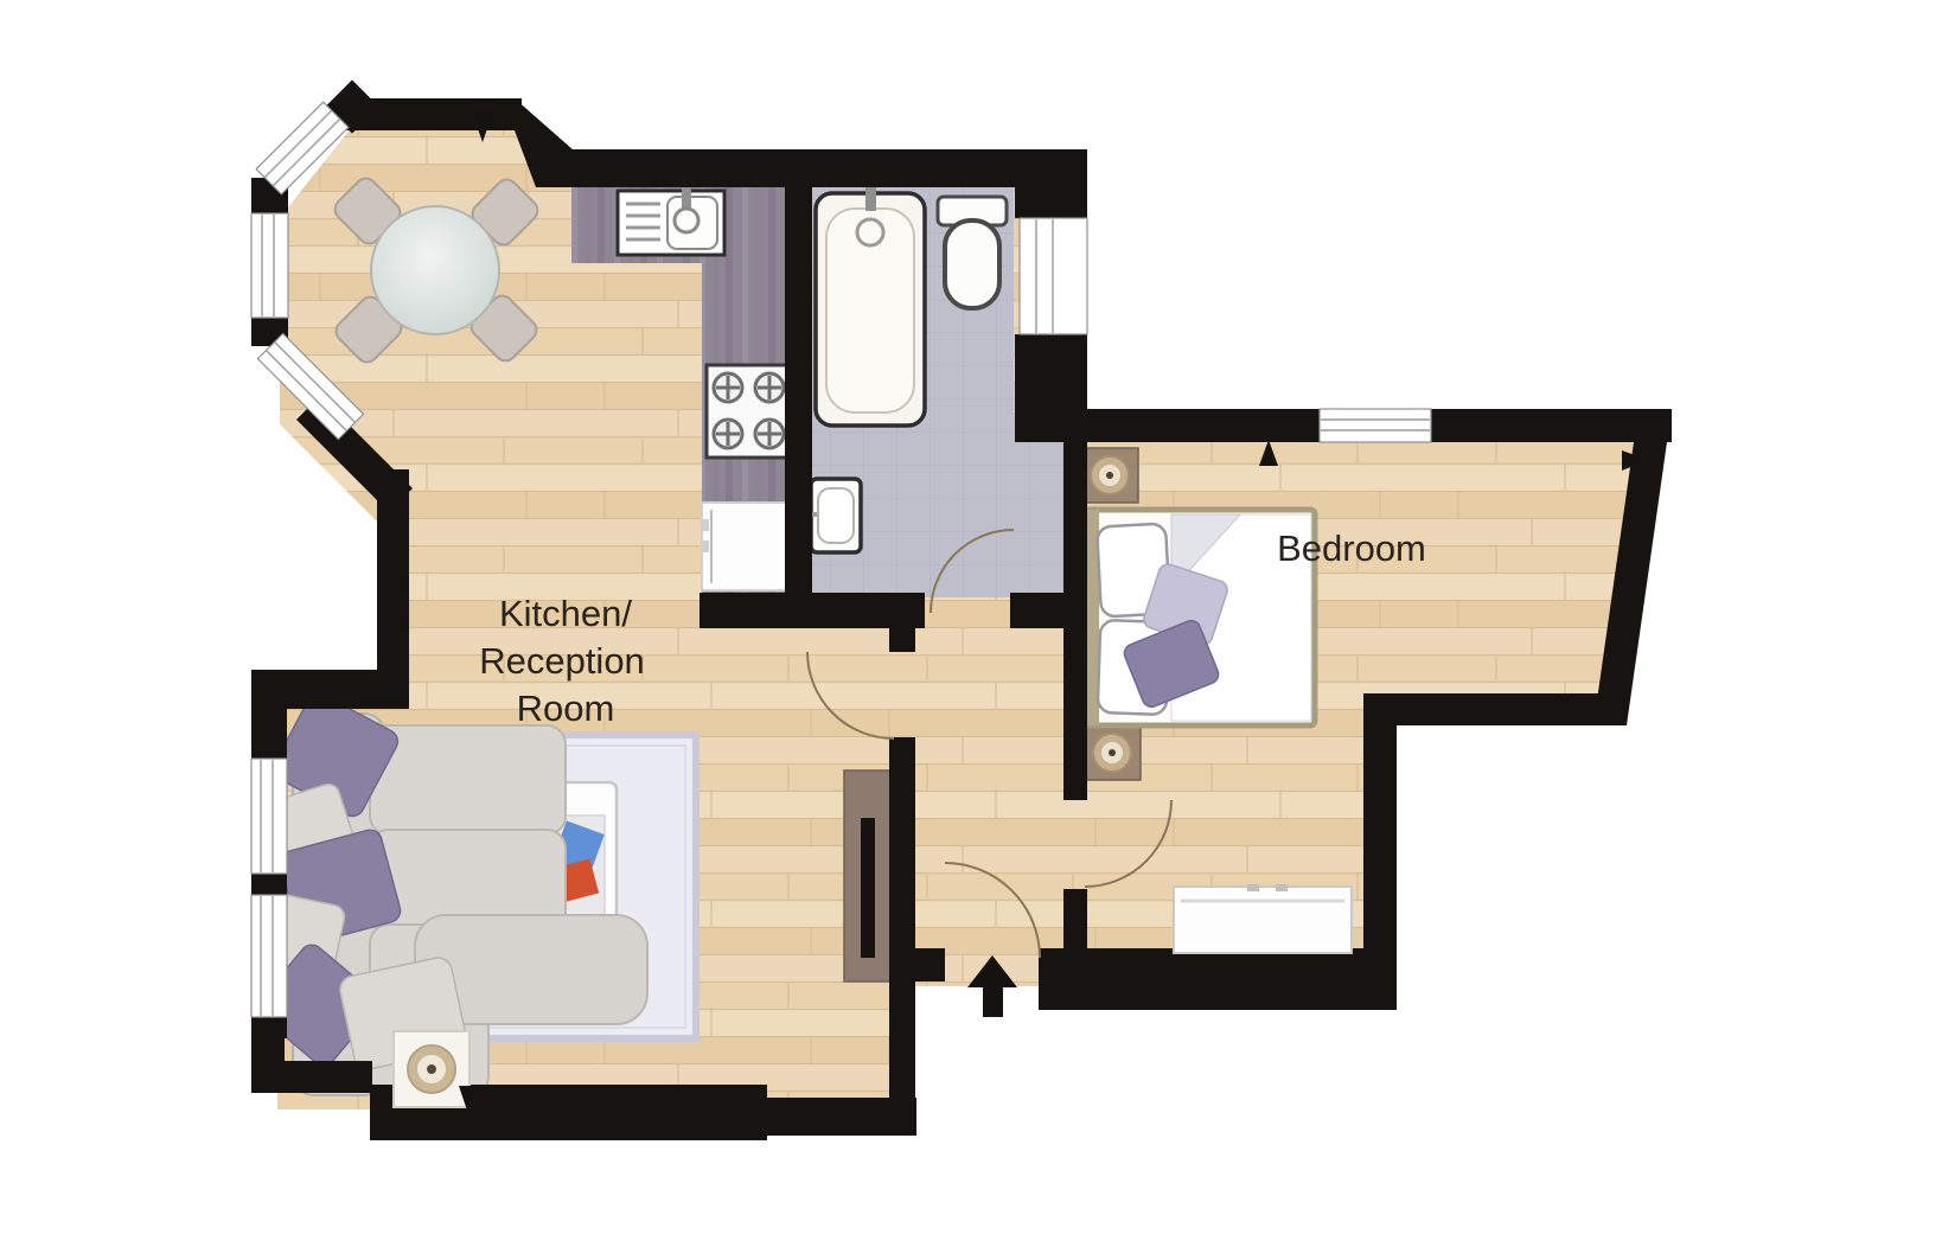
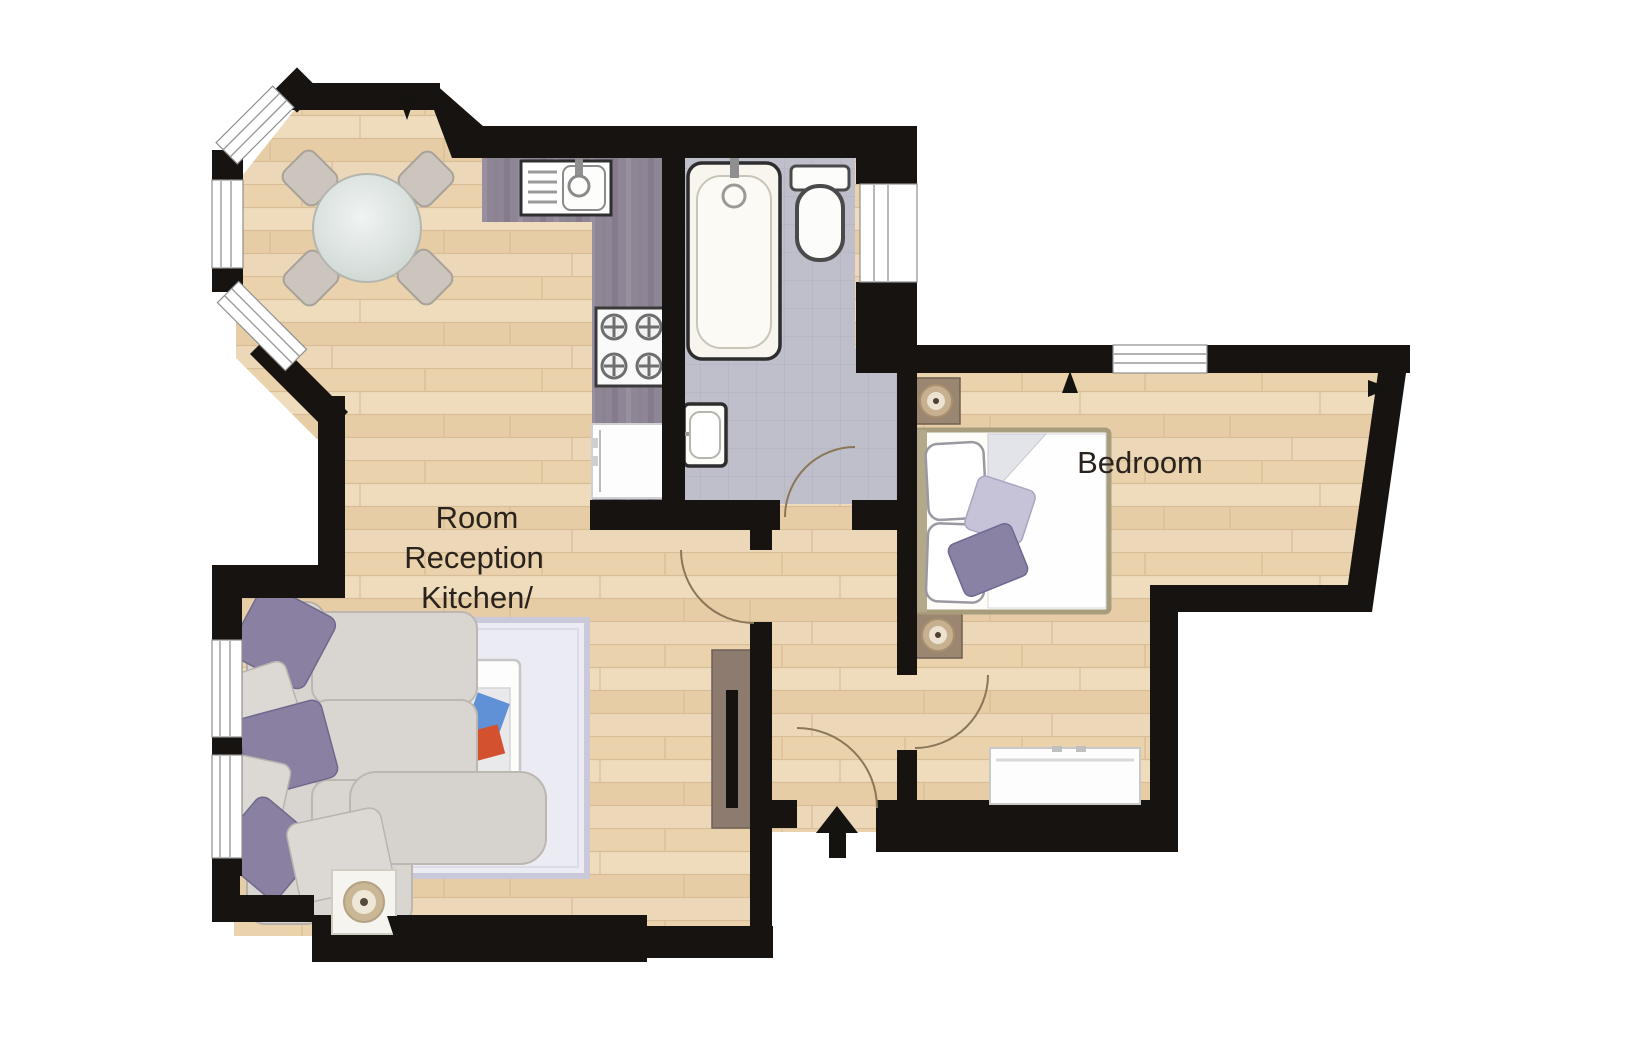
- Kitchen/
+ Room
  Reception
- Room
+ Kitchen/
  Bedroom
